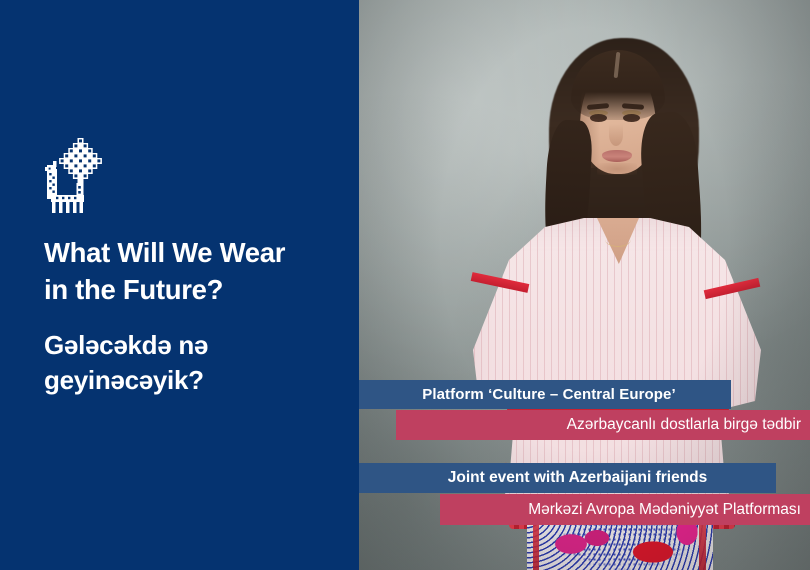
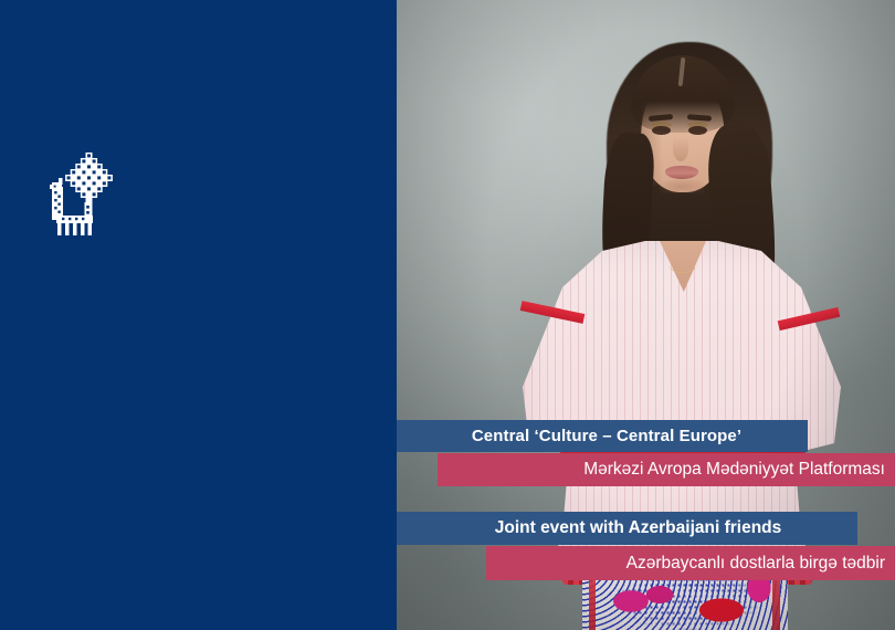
- What Will We Wear
- in the Future?
- Gələcəkdə nə
- geyinəcəyik?
- Platform ‘Culture – Central Europe’
+ Central ‘Culture – Central Europe’
- Azərbaycanlı dostlarla birgə tədbir
+ Mərkəzi Avropa Mədəniyyət Platforması
  Joint event with Azerbaijani friends
- Mərkəzi Avropa Mədəniyyət Platforması
+ Azərbaycanlı dostlarla birgə tədbir
